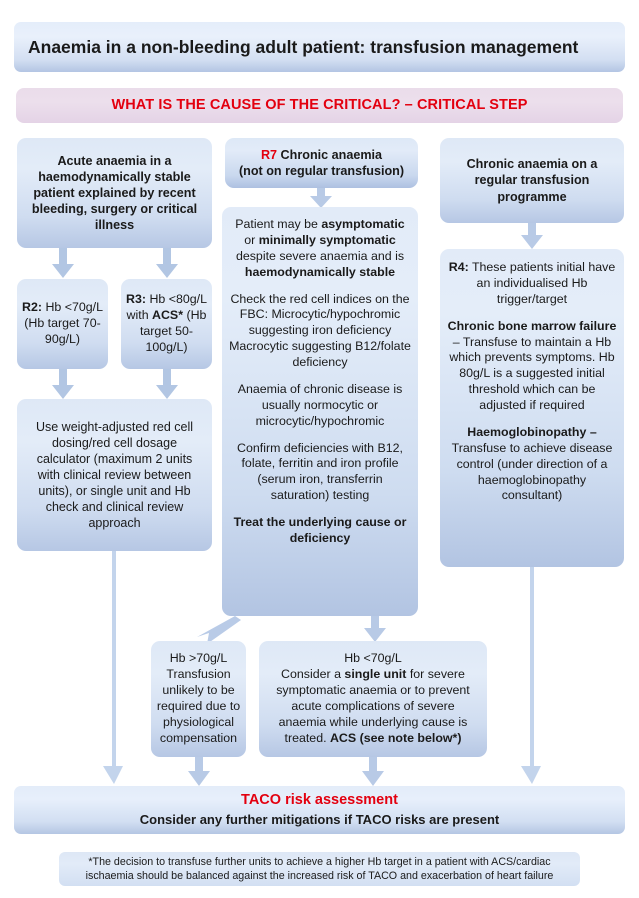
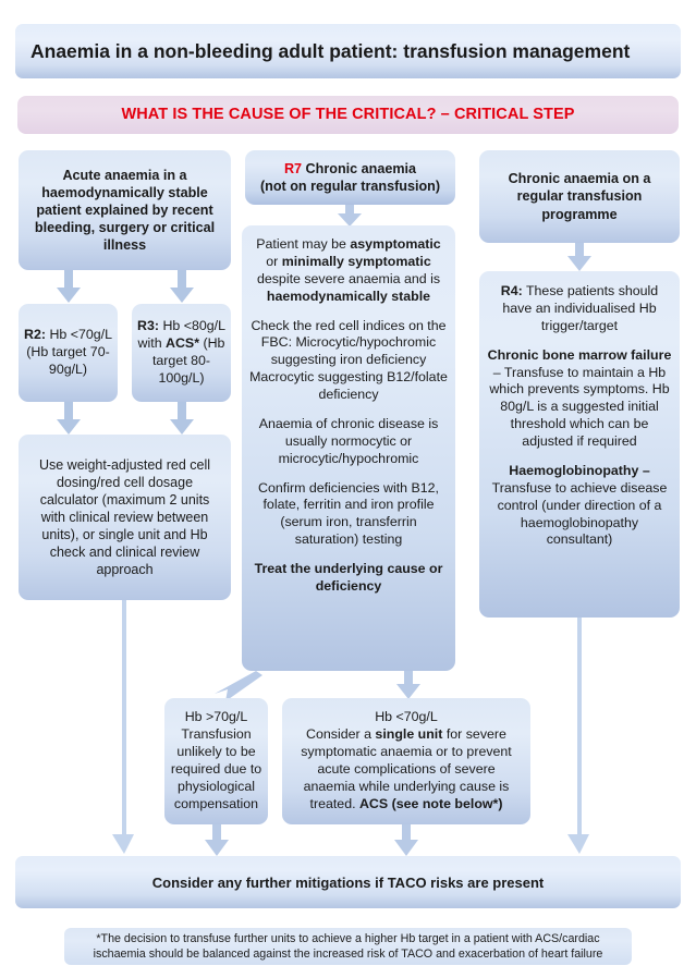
  Anaemia in a non-bleeding adult patient: transfusion management
  WHAT IS THE CAUSE OF THE CRITICAL? – CRITICAL STEP
  Acute anaemia in a haemodynamically stable patient explained by recent bleeding, surgery or critical illness
  R2: Hb <70g/L (Hb target 70-90g/L)
- R3: Hb <80g/L with ACS* (Hb target 50-100g/L)
+ R3: Hb <80g/L with ACS* (Hb target 80-100g/L)
  Use weight-adjusted red cell dosing/red cell dosage calculator (maximum 2 units with clinical review between units), or single unit and Hb check and clinical review approach
  R7 Chronic anaemia
  (not on regular transfusion)
  Patient may be asymptomatic or minimally symptomatic despite severe anaemia and is haemodynamically stable
  Check the red cell indices on the FBC: Microcytic/hypochromic suggesting iron deficiency Macrocytic suggesting B12/folate deficiency
  Anaemia of chronic disease is usually normocytic or microcytic/hypochromic
  Confirm deficiencies with B12, folate, ferritin and iron profile (serum iron, transferrin saturation) testing
  Treat the underlying cause or deficiency
  Chronic anaemia on a regular transfusion programme
- R4: These patients initial have an individualised Hb trigger/target
+ R4: These patients should have an individualised Hb trigger/target
  Chronic bone marrow failure – Transfuse to maintain a Hb which prevents symptoms. Hb 80g/L is a suggested initial threshold which can be adjusted if required
  Haemoglobinopathy – Transfuse to achieve disease control (under direction of a haemoglobinopathy consultant)
  Hb >70g/L Transfusion unlikely to be required due to physiological compensation
  Hb <70g/L
  Consider a single unit for severe symptomatic anaemia or to prevent acute complications of severe anaemia while underlying cause is treated. ACS (see note below*)
- TACO risk assessment
  Consider any further mitigations if TACO risks are present
  *The decision to transfuse further units to achieve a higher Hb target in a patient with ACS/cardiac ischaemia should be balanced against the increased risk of TACO and exacerbation of heart failure
